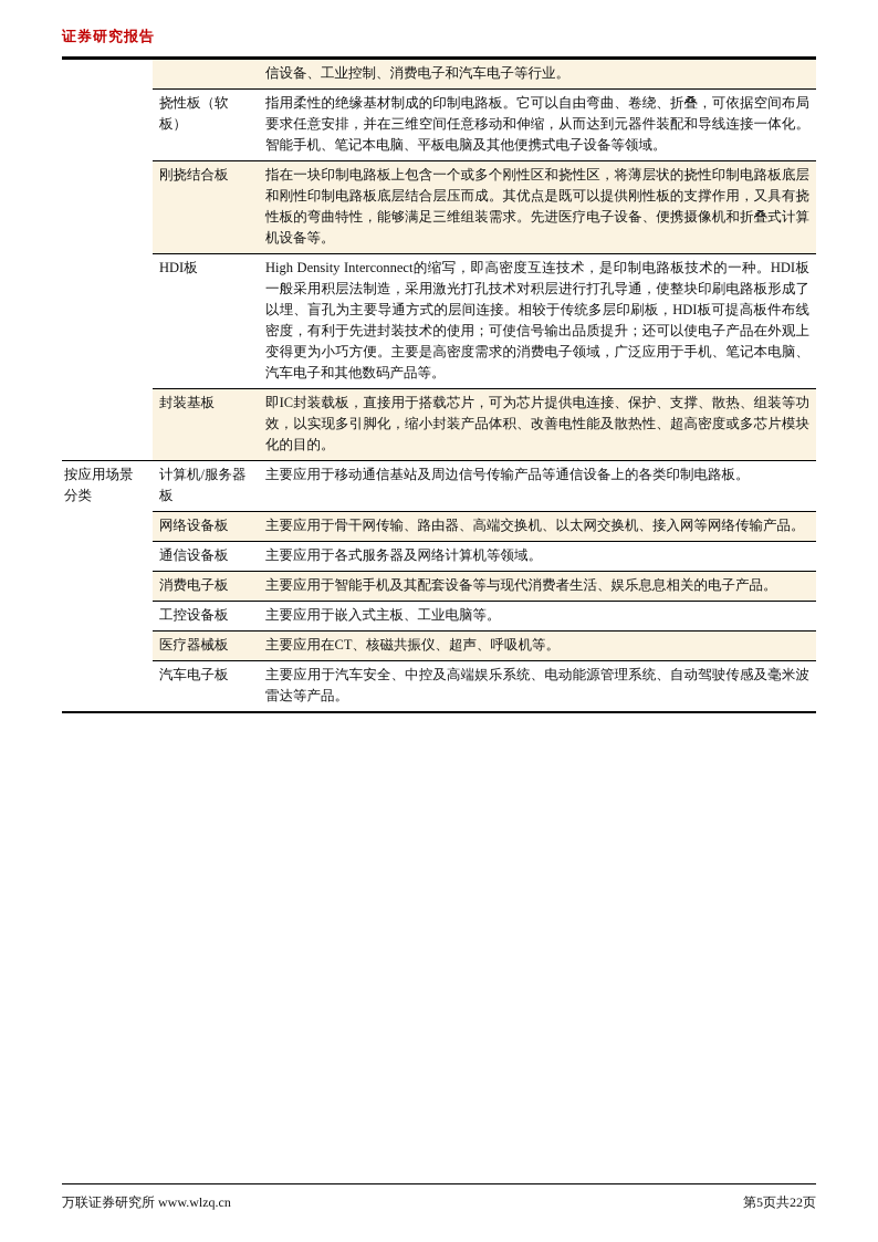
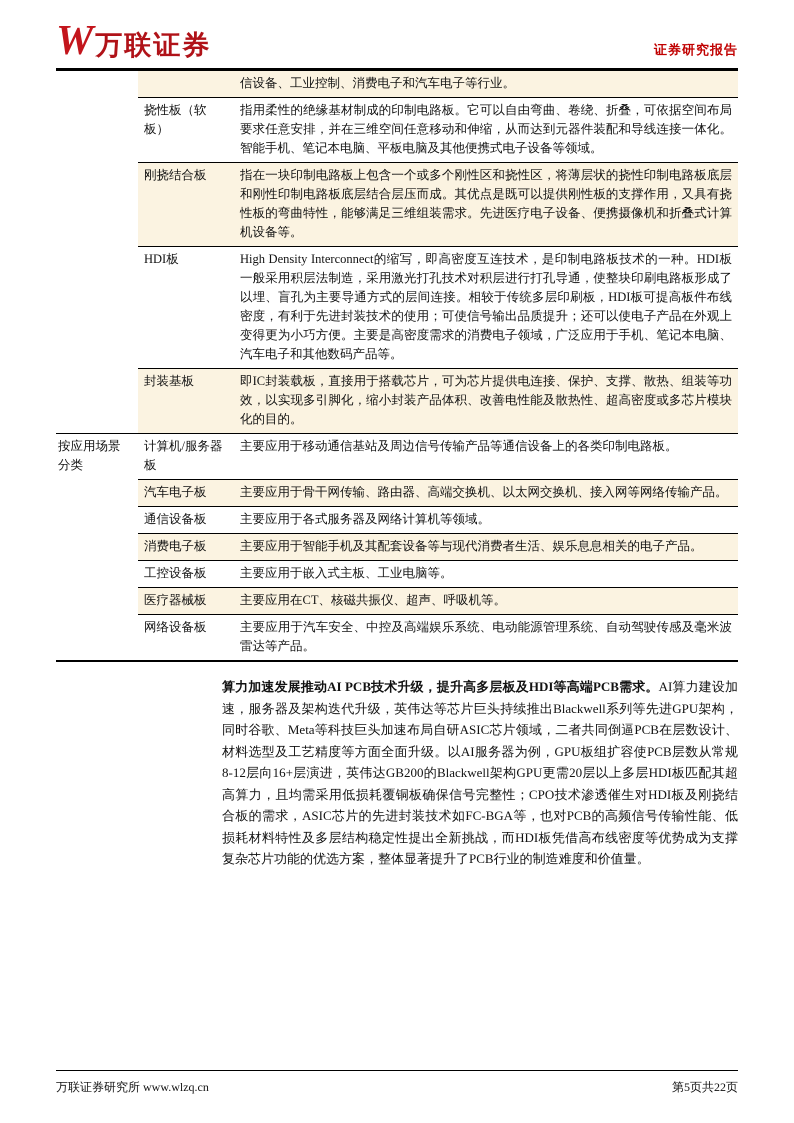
+ W
+ 万联证券
  证券研究报告
  		信设备、工业控制、消费电子和汽车电子等行业。
  挠性板（软板）	指用柔性的绝缘基材制成的印制电路板。它可以自由弯曲、卷绕、折叠，可依据空间布局要求任意安排，并在三维空间任意移动和伸缩，从而达到元器件装配和导线连接一体化。智能手机、笔记本电脑、平板电脑及其他便携式电子设备等领域。
  刚挠结合板	指在一块印制电路板上包含一个或多个刚性区和挠性区，将薄层状的挠性印制电路板底层和刚性印制电路板底层结合层压而成。其优点是既可以提供刚性板的支撑作用，又具有挠性板的弯曲特性，能够满足三维组装需求。先进医疗电子设备、便携摄像机和折叠式计算机设备等。
  HDI板	High Density Interconnect的缩写，即高密度互连技术，是印制电路板技术的一种。HDI板一般采用积层法制造，采用激光打孔技术对积层进行打孔导通，使整块印刷电路板形成了以埋、盲孔为主要导通方式的层间连接。相较于传统多层印刷板，HDI板可提高板件布线密度，有利于先进封装技术的使用；可使信号输出品质提升；还可以使电子产品在外观上变得更为小巧方便。主要是高密度需求的消费电子领域，广泛应用于手机、笔记本电脑、汽车电子和其他数码产品等。
  封装基板	即IC封装载板，直接用于搭载芯片，可为芯片提供电连接、保护、支撑、散热、组装等功效，以实现多引脚化，缩小封装产品体积、改善电性能及散热性、超高密度或多芯片模块化的目的。
  按应用场景分类	计算机/服务器板	主要应用于移动通信基站及周边信号传输产品等通信设备上的各类印制电路板。
- 网络设备板	主要应用于骨干网传输、路由器、高端交换机、以太网交换机、接入网等网络传输产品。
+ 汽车电子板	主要应用于骨干网传输、路由器、高端交换机、以太网交换机、接入网等网络传输产品。
  通信设备板	主要应用于各式服务器及网络计算机等领域。
  消费电子板	主要应用于智能手机及其配套设备等与现代消费者生活、娱乐息息相关的电子产品。
  工控设备板	主要应用于嵌入式主板、工业电脑等。
  医疗器械板	主要应用在CT、核磁共振仪、超声、呼吸机等。
- 汽车电子板	主要应用于汽车安全、中控及高端娱乐系统、电动能源管理系统、自动驾驶传感及毫米波雷达等产品。
+ 网络设备板	主要应用于汽车安全、中控及高端娱乐系统、电动能源管理系统、自动驾驶传感及毫米波雷达等产品。
+ 算力加速发展推动AI PCB技术升级，提升高多层板及HDI等高端PCB需求。AI算力建设加速，服务器及架构迭代升级，英伟达等芯片巨头持续推出Blackwell系列等先进GPU架构，同时谷歌、Meta等科技巨头加速布局自研ASIC芯片领域，二者共同倒逼PCB在层数设计、材料选型及工艺精度等方面全面升级。以AI服务器为例，GPU板组扩容使PCB层数从常规8-12层向16+层演进，英伟达GB200的Blackwell架构GPU更需20层以上多层HDI板匹配其超高算力，且均需采用低损耗覆铜板确保信号完整性；CPO技术渗透催生对HDI板及刚挠结合板的需求，ASIC芯片的先进封装技术如FC-BGA等，也对PCB的高频信号传输性能、低损耗材料特性及多层结构稳定性提出全新挑战，而HDI板凭借高布线密度等优势成为支撑复杂芯片功能的优选方案，整体显著提升了PCB行业的制造难度和价值量。
  万联证券研究所 www.wlzq.cn
  第5页共22页
